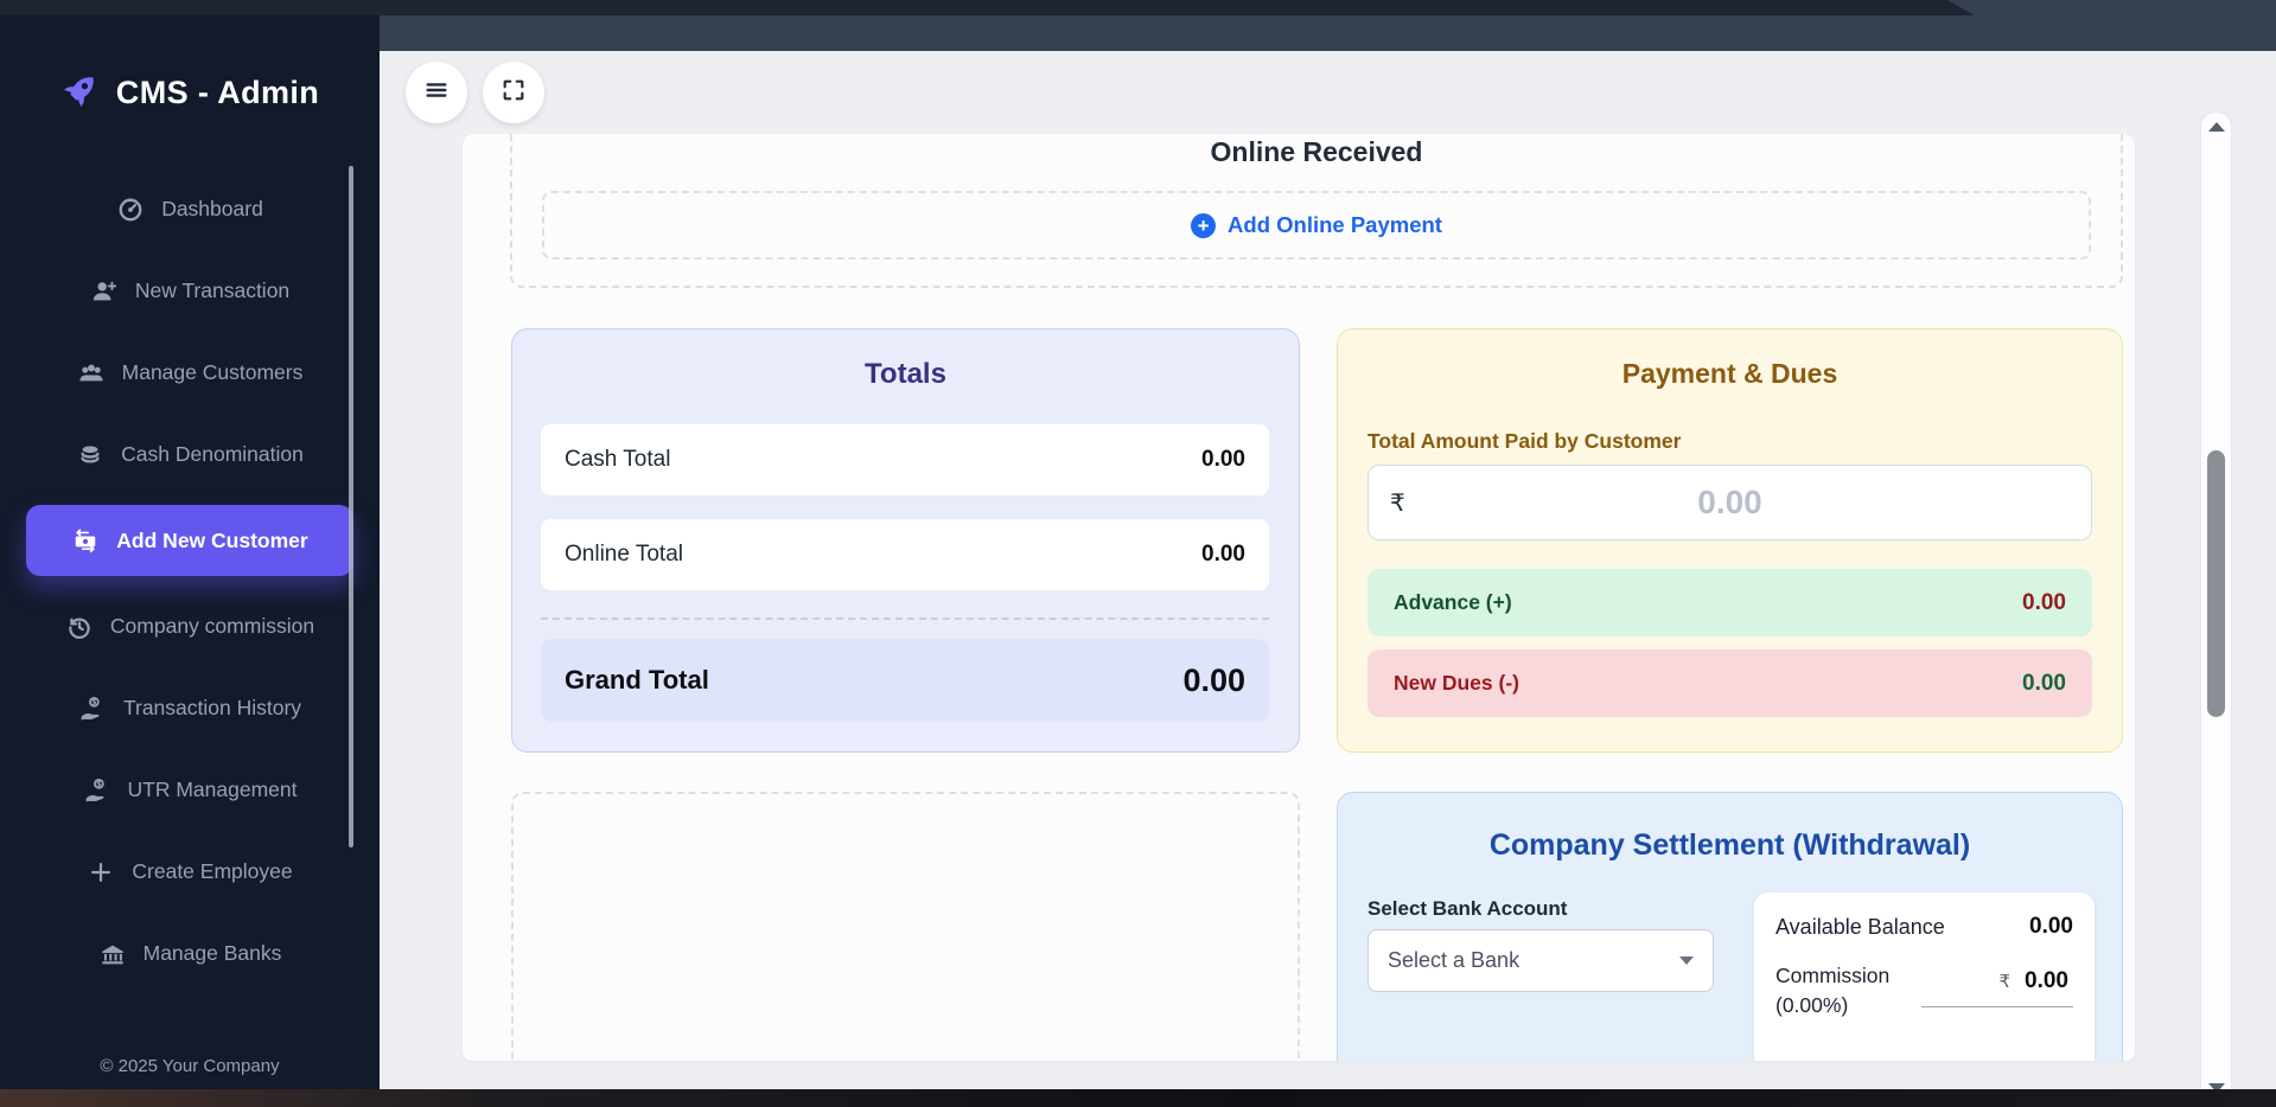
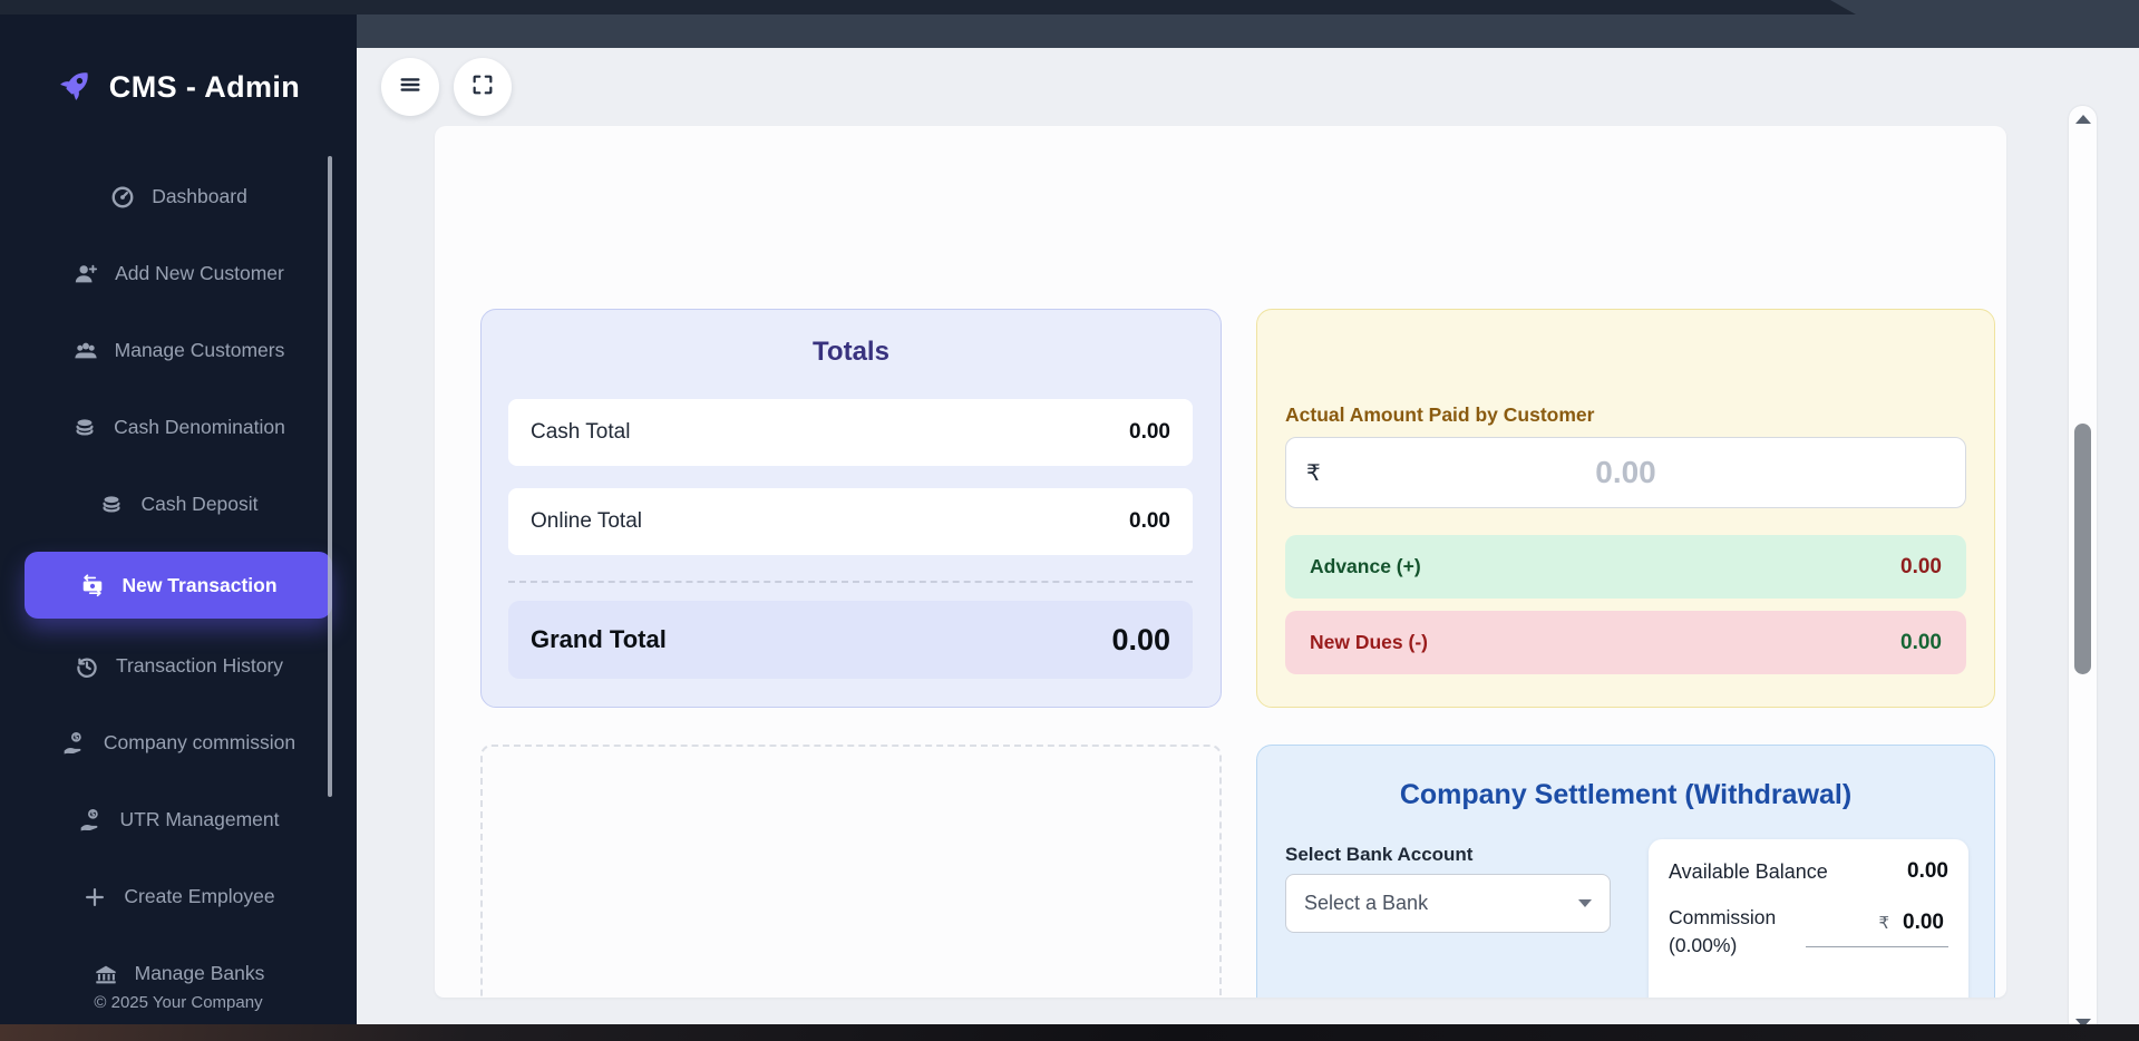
  CMS - Admin
  Dashboard
- New Transaction
+ Add New Customer
  Manage Customers
  Cash Denomination
+ Cash Deposit
- Add New Customer
+ New Transaction
- Company commission
+ Transaction History
  $
- Transaction History
+ Company commission
  $
  UTR Management
  Create Employee
  Manage Banks
  © 2025 Your Company
- Online Received
- +
- Add Online Payment
  Totals
  Cash Total
  0.00
  Online Total
  0.00
  Grand Total
  0.00
- Payment & Dues
- Total Amount Paid by Customer
+ Actual Amount Paid by Customer
  0.00
  ₹
  Advance (+)
  0.00
  New Dues (-)
  0.00
  Company Settlement (Withdrawal)
  Select Bank Account
  Select a Bank
  Available Balance
  0.00
  Commission (0.00%)
  ₹
  0.00
